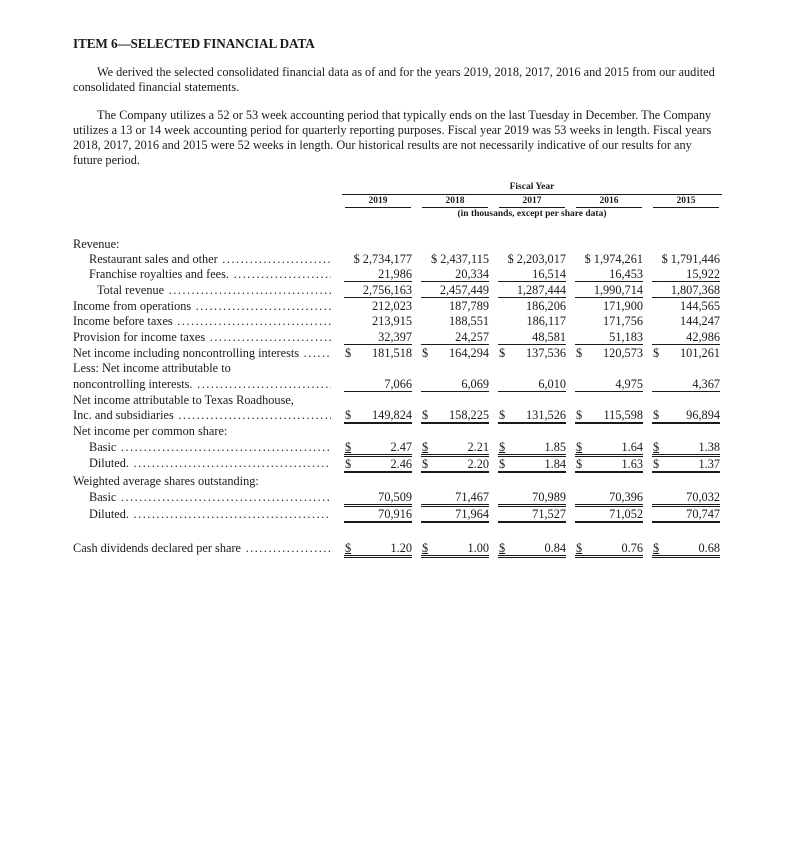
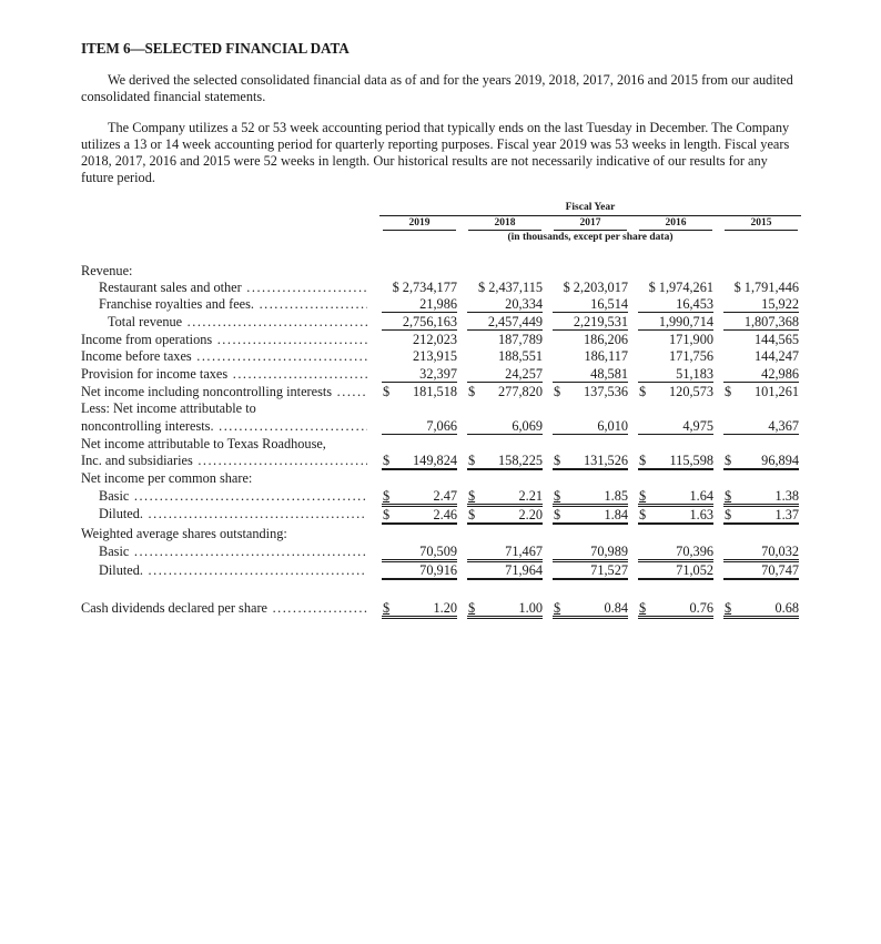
  ITEM 6—SELECTED FINANCIAL DATA
  We derived the selected consolidated financial data as of and for the years 2019, 2018, 2017, 2016 and 2015 from our audited consolidated financial statements.
  The Company utilizes a 52 or 53 week accounting period that typically ends on the last Tuesday in December. The Company utilizes a 13 or 14 week accounting period for quarterly reporting purposes. Fiscal year 2019 was 53 weeks in length. Fiscal years 2018, 2017, 2016 and 2015 were 52 weeks in length. Our historical results are not necessarily indicative of our results for any future period.
  Fiscal Year
  2019
  2018
  2017
  2016
  2015
  (in thousands, except per share data)
  Revenue:
  Less: Net income attributable to
  Net income attributable to Texas Roadhouse,
  Net income per common share:
  Basic ..............................................
  Diluted. ...........................................
  Weighted average shares outstanding:
  Basic ..............................................
  Diluted. ...........................................
  $ 2,734,177
  $ 2,437,115
  $ 2,203,017
  $ 1,974,261
  $ 1,791,446
  21,986
  20,334
  16,514
  16,453
  15,922
  2,756,163
  2,457,449
- 1,287,444
+ 2,219,531
  1,990,714
  1,807,368
  212,023
  187,789
  186,206
  171,900
  144,565
  213,915
  188,551
  186,117
  171,756
  144,247
  32,397
  24,257
  48,581
  51,183
  42,986
  $
  181,518
  $
- 164,294
+ 277,820
  $
  137,536
  $
  120,573
  $
  101,261
  7,066
  6,069
  6,010
  4,975
  4,367
  $
  149,824
  $
  158,225
  $
  131,526
  $
  115,598
  $
  96,894
  $
  2.47
  $
  2.21
  $
  1.85
  $
  1.64
  $
  1.38
  $
  2.46
  $
  2.20
  $
  1.84
  $
  1.63
  $
  1.37
  70,509
  71,467
  70,989
  70,396
  70,032
  70,916
  71,964
  71,527
  71,052
  70,747
  $
  1.20
  $
  1.00
  $
  0.84
  $
  0.76
  $
  0.68
